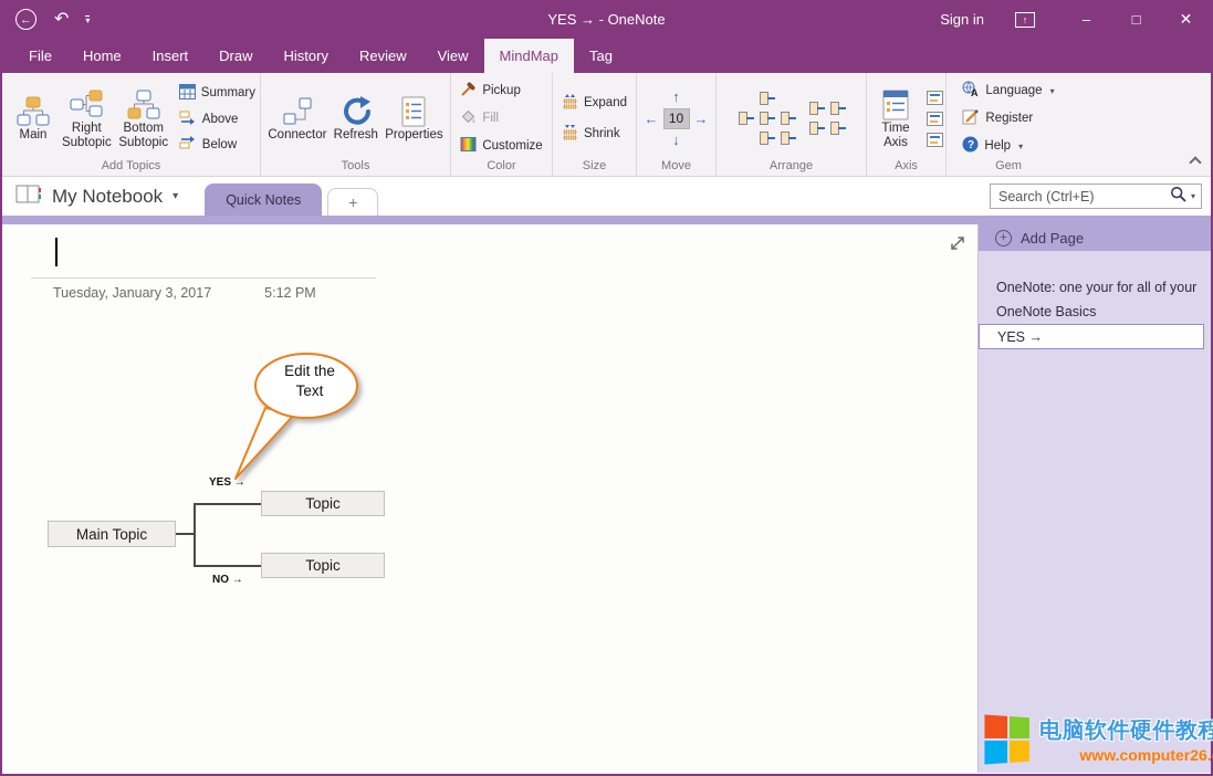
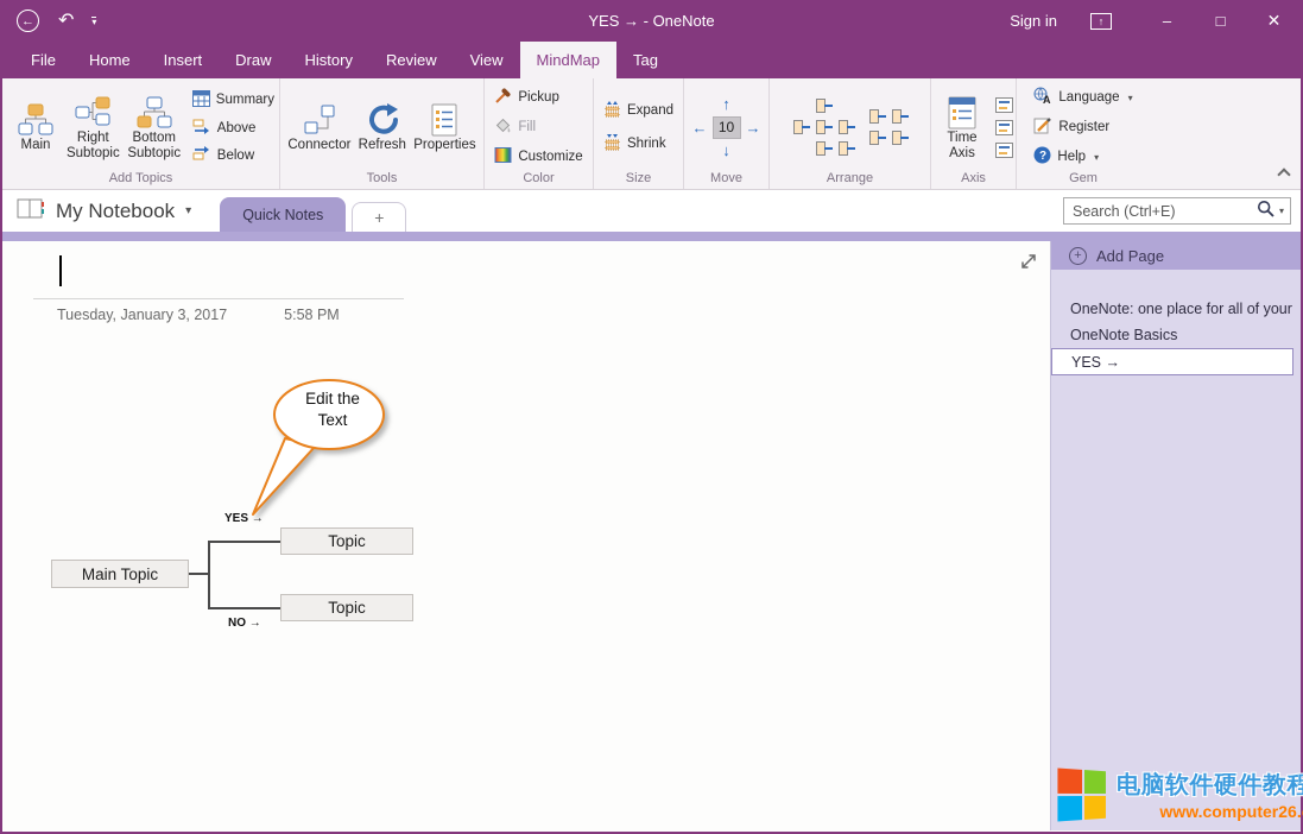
  ←
  ↶
  ▾
  YES → - OneNote
  Sign in
  ↑
  –
  □
  ✕
  File
  Home
  Insert
  Draw
  History
  Review
  View
  MindMap
  Tag
  Main
  Right Subtopic
  Bottom Subtopic
  Summary
  Above
  Below
  Add Topics
  Connector
  Refresh
  Properties
  Tools
  Pickup
  Fill
  Customize
  Color
  Expand
  Shrink
  Size
  ↑
  ←
  10
  →
  ↓
  Move
  Arrange
  Time Axis
  Axis
  A
  Language
  ▾
  Register
  ?
  Help
  ▾
  Gem
  My Notebook
  ▾
  Quick Notes
  +
  Search (Ctrl+E)
  ▾
  Tuesday, January 3, 2017
- 5:12 PM
+ 5:58 PM
  Edit the
  Text
  YES →
  NO →
  Main Topic
  Topic
  Topic
  +
  Add Page
- OneNote: one your for all of your
+ OneNote: one place for all of your
  OneNote Basics
  YES →
  电脑软件硬件教程
  www.computer26.
